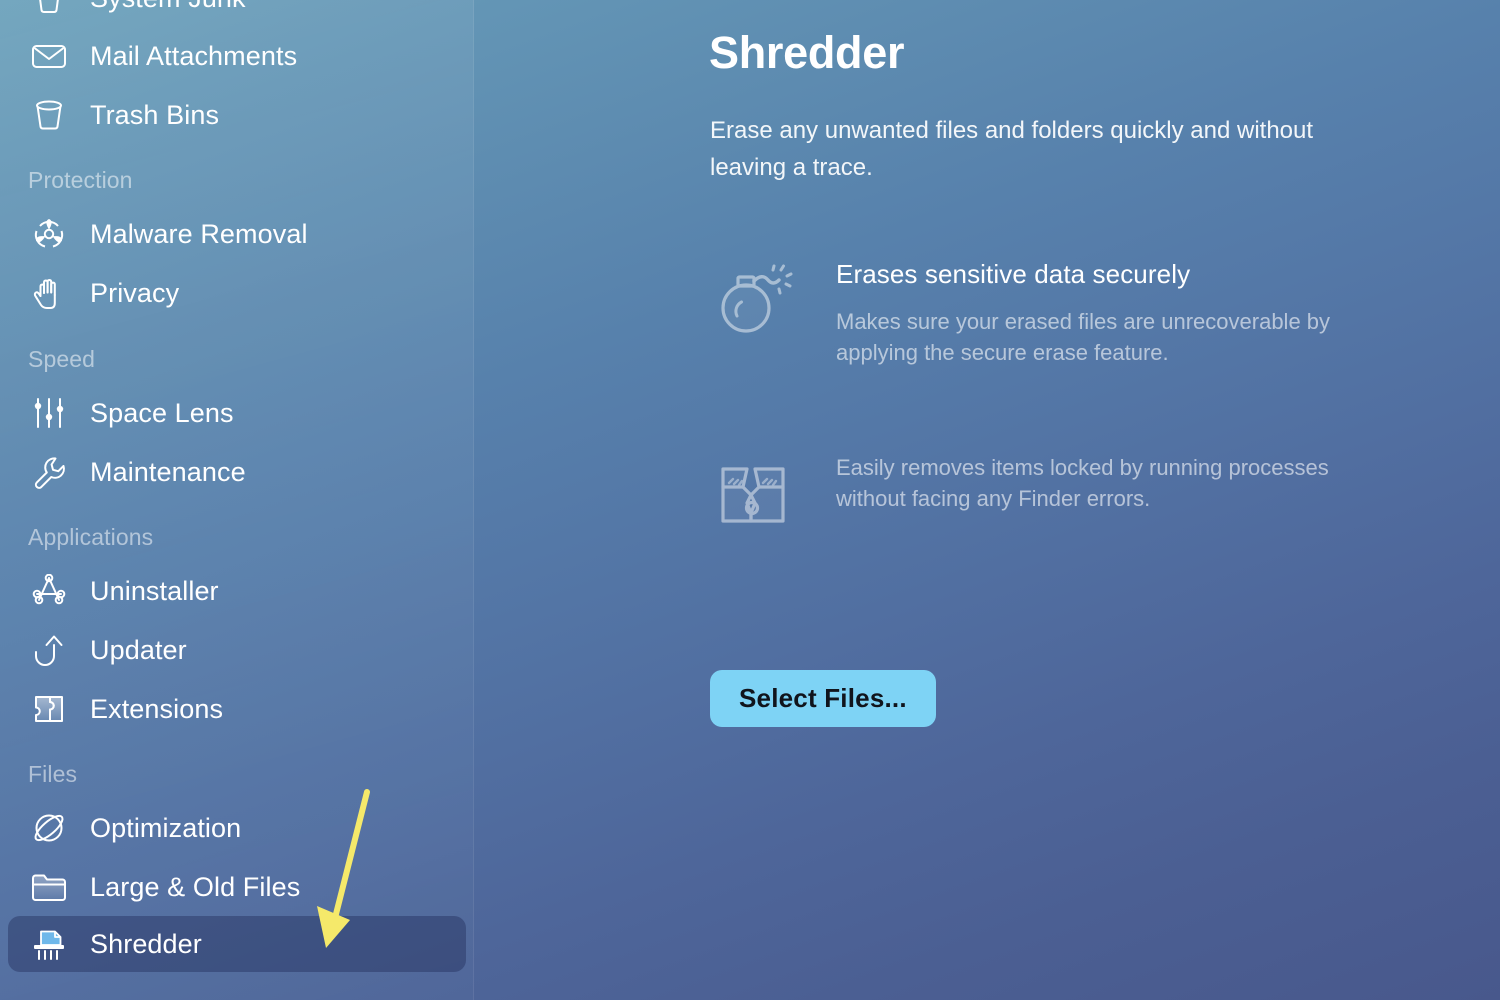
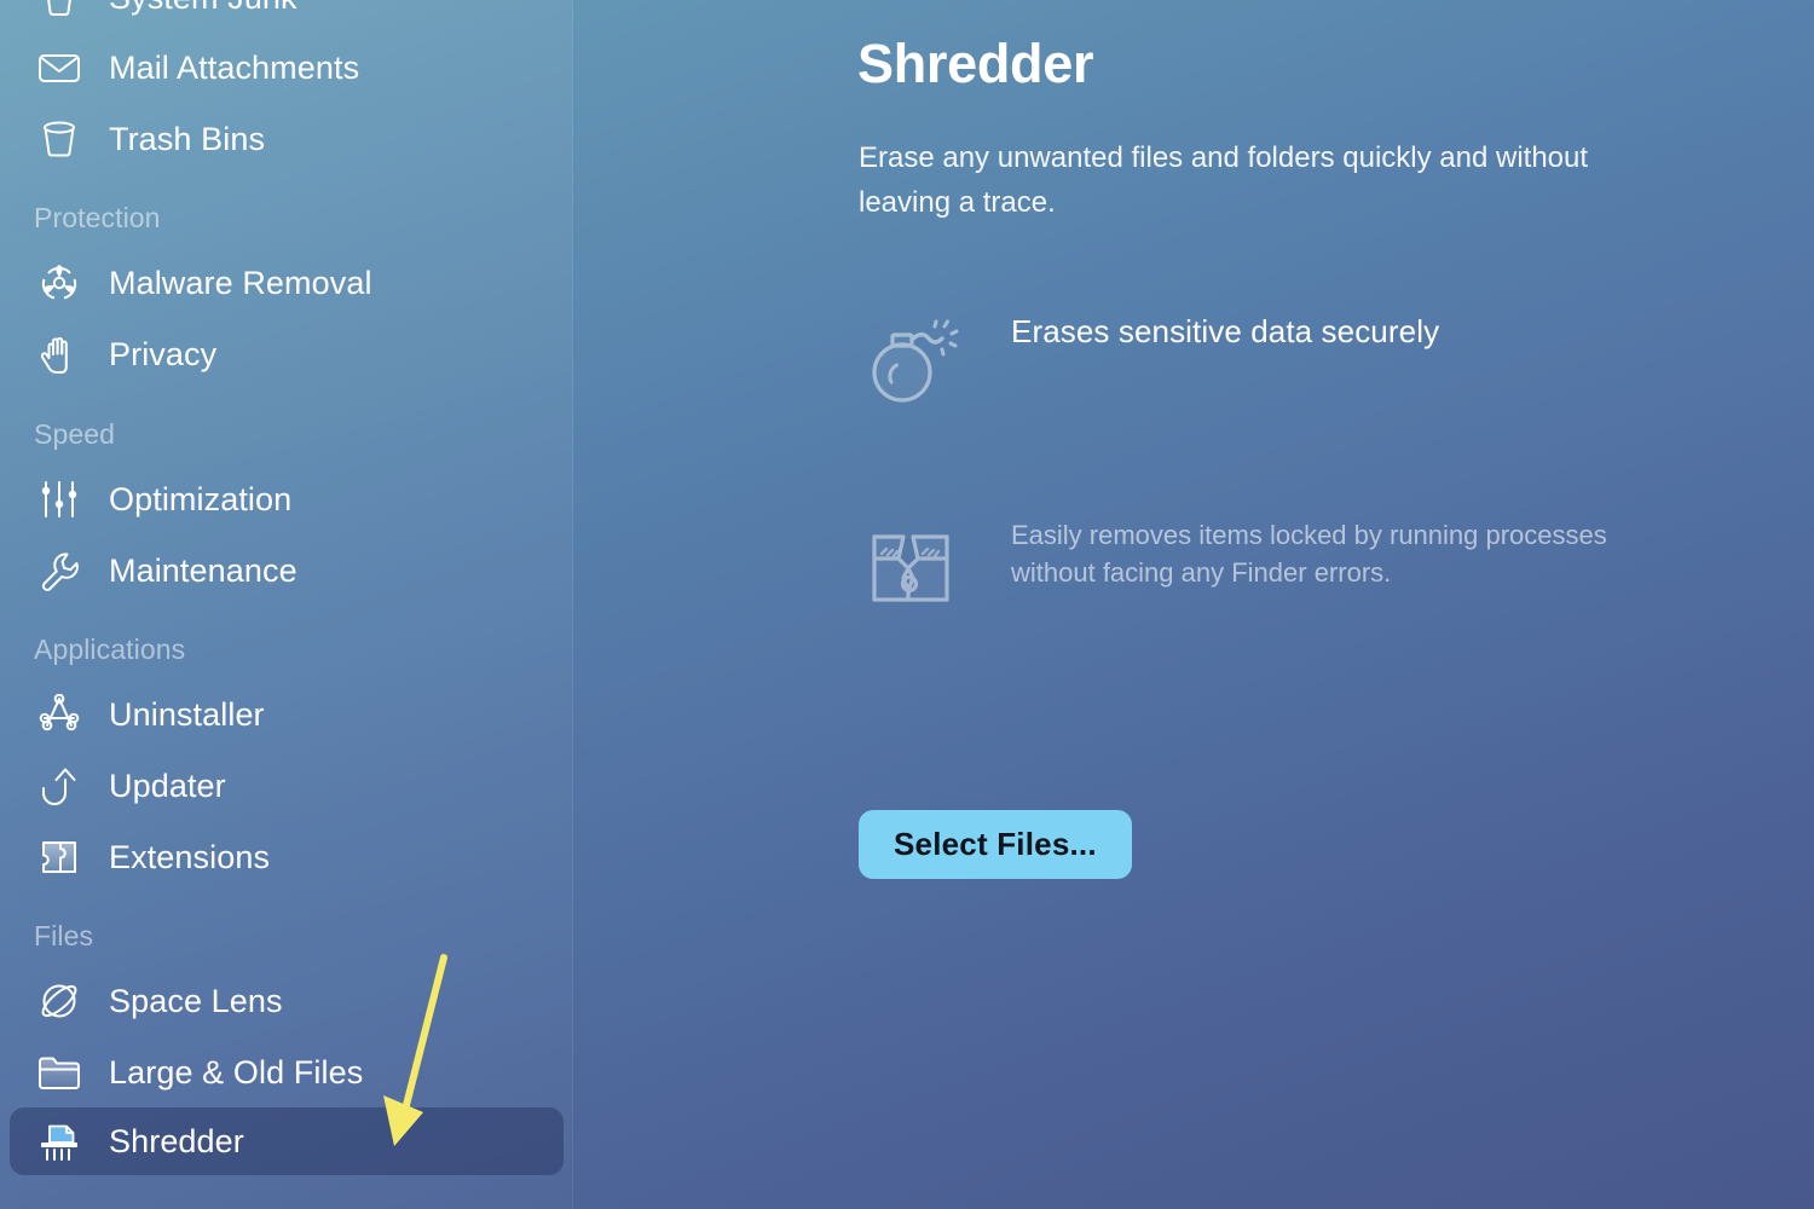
  Mail Attachments
  Trash Bins
  Protection
  Malware Removal
  Privacy
  Speed
- Space Lens
+ Optimization
  Maintenance
  Applications
  Uninstaller
  Updater
  Extensions
  Files
- Optimization
+ Space Lens
  Large & Old Files
  Shredder
  Shredder
  Erase any unwanted files and folders quickly and without leaving a trace.
  Erases sensitive data securely
- Makes sure your erased files are unrecoverable by applying the secure erase feature.
  Easily removes items locked by running processes without facing any Finder errors.
  Select Files...
